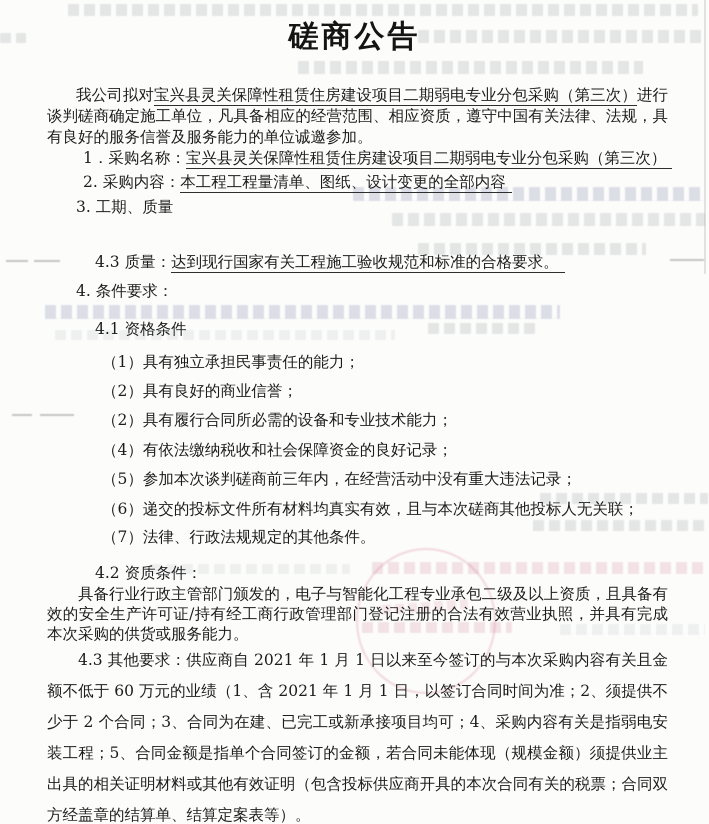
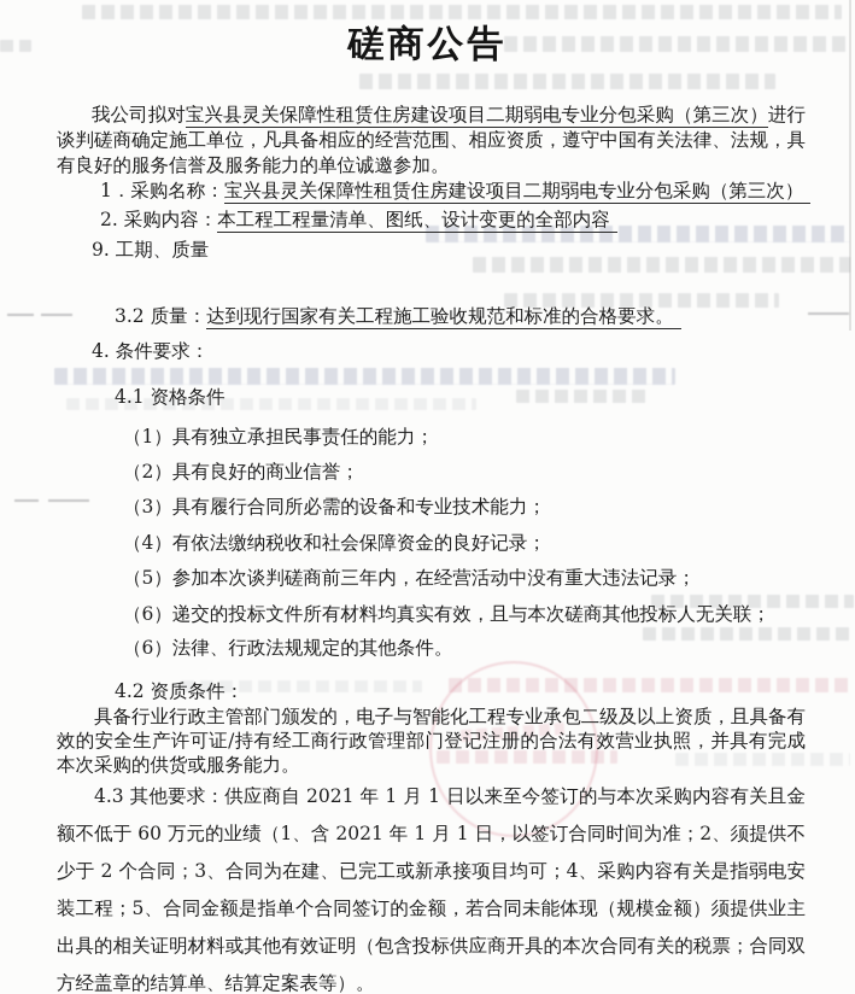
  磋商公告
  我公司拟对宝兴县灵关保障性租赁住房建设项目二期弱电专业分包采购（第三次）进行谈判磋商确定施工单位，凡具备相应的经营范围、相应资质，遵守中国有关法律、法规，具有良好的服务信誉及服务能力的单位诚邀参加。
  1．采购名称：宝兴县灵关保障性租赁住房建设项目二期弱电专业分包采购（第三次）
  2. 采购内容：本工程工程量清单、图纸、设计变更的全部内容
- 3. 工期、质量
+ 9. 工期、质量
- 4.3 质量：达到现行国家有关工程施工验收规范和标准的合格要求。
+ 3.2 质量：达到现行国家有关工程施工验收规范和标准的合格要求。
  4. 条件要求：
  4.1 资格条件
  （1）具有独立承担民事责任的能力；
  （2）具有良好的商业信誉；
- （2）具有履行合同所必需的设备和专业技术能力；
+ （3）具有履行合同所必需的设备和专业技术能力；
  （4）有依法缴纳税收和社会保障资金的良好记录；
  （5）参加本次谈判磋商前三年内，在经营活动中没有重大违法记录；
  （6）递交的投标文件所有材料均真实有效，且与本次磋商其他投标人无关联；
- （7）法律、行政法规规定的其他条件。
+ （6）法律、行政法规规定的其他条件。
  4.2 资质条件：
  具备行业行政主管部门颁发的，电子与智能化工程专业承包二级及以上资质，且具备有效的安全生产许可证/持有经工商行政管理部门登记注册的合法有效营业执照，并具有完成本次采购的供货或服务能力。
  4.3 其他要求：供应商自 2021 年 1 月 1 日以来至今签订的与本次采购内容有关且金额不低于 60 万元的业绩（1、含 2021 年 1 月 1 日，以签订合同时间为准；2、须提供不少于 2 个合同；3、合同为在建、已完工或新承接项目均可；4、采购内容有关是指弱电安装工程；5、合同金额是指单个合同签订的金额，若合同未能体现（规模金额）须提供业主出具的相关证明材料或其他有效证明（包含投标供应商开具的本次合同有关的税票；合同双方经盖章的结算单、结算定案表等）。
